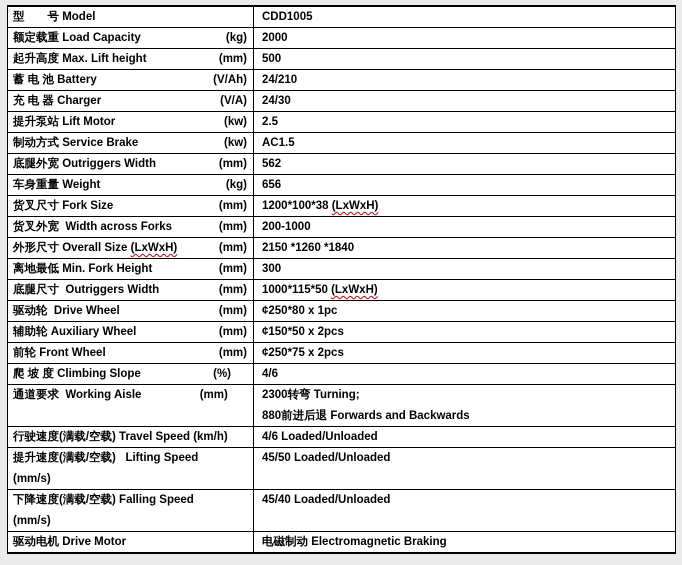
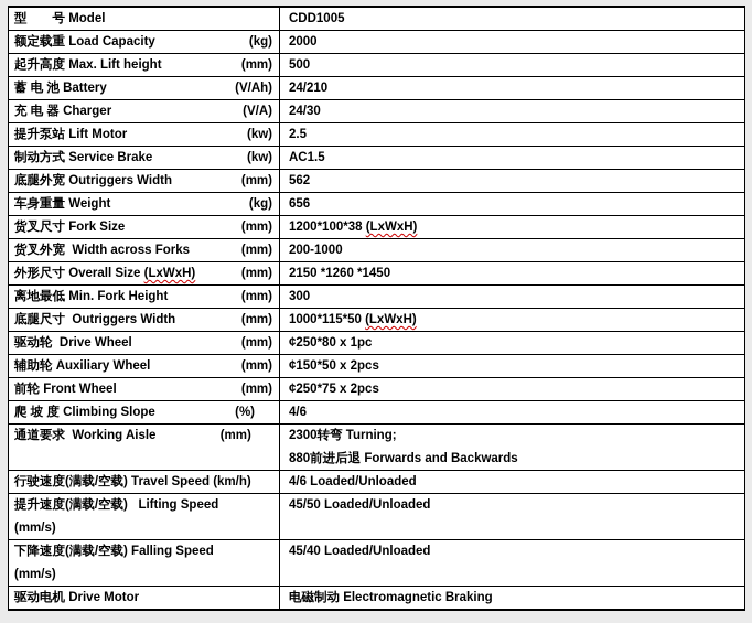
  型 号 Model	CDD1005
  额定载重 Load Capacity (kg)	2000
  起升高度 Max. Lift height (mm)	500
  蓄 电 池 Battery (V/Ah)	24/210
  充 电 器 Charger (V/A)	24/30
  提升泵站 Lift Motor (kw)	2.5
  制动方式 Service Brake (kw)	AC1.5
  底腿外宽 Outriggers Width (mm)	562
  车身重量 Weight (kg)	656
  货叉尺寸 Fork Size (mm)	1200*100*38 (LxWxH)
  货叉外宽 Width across Forks (mm)	200-1000
- 外形尺寸 Overall Size (LxWxH) (mm)	2150 *1260 *1840
+ 外形尺寸 Overall Size (LxWxH) (mm)	2150 *1260 *1450
  离地最低 Min. Fork Height (mm)	300
  底腿尺寸 Outriggers Width (mm)	1000*115*50 (LxWxH)
  驱动轮 Drive Wheel (mm)	¢250*80 x 1pc
  辅助轮 Auxiliary Wheel (mm)	¢150*50 x 2pcs
  前轮 Front Wheel (mm)	¢250*75 x 2pcs
  爬 坡 度 Climbing Slope (%)	4/6
  通道要求 Working Aisle (mm)	2300转弯 Turning;880前进后退 Forwards and Backwards
  行驶速度(满载/空载) Travel Speed (km/h)	4/6 Loaded/Unloaded
  提升速度(满载/空载) Lifting Speed(mm/s)	45/50 Loaded/Unloaded
  下降速度(满载/空载) Falling Speed(mm/s)	45/40 Loaded/Unloaded
  驱动电机 Drive Motor	电磁制动 Electromagnetic Braking
